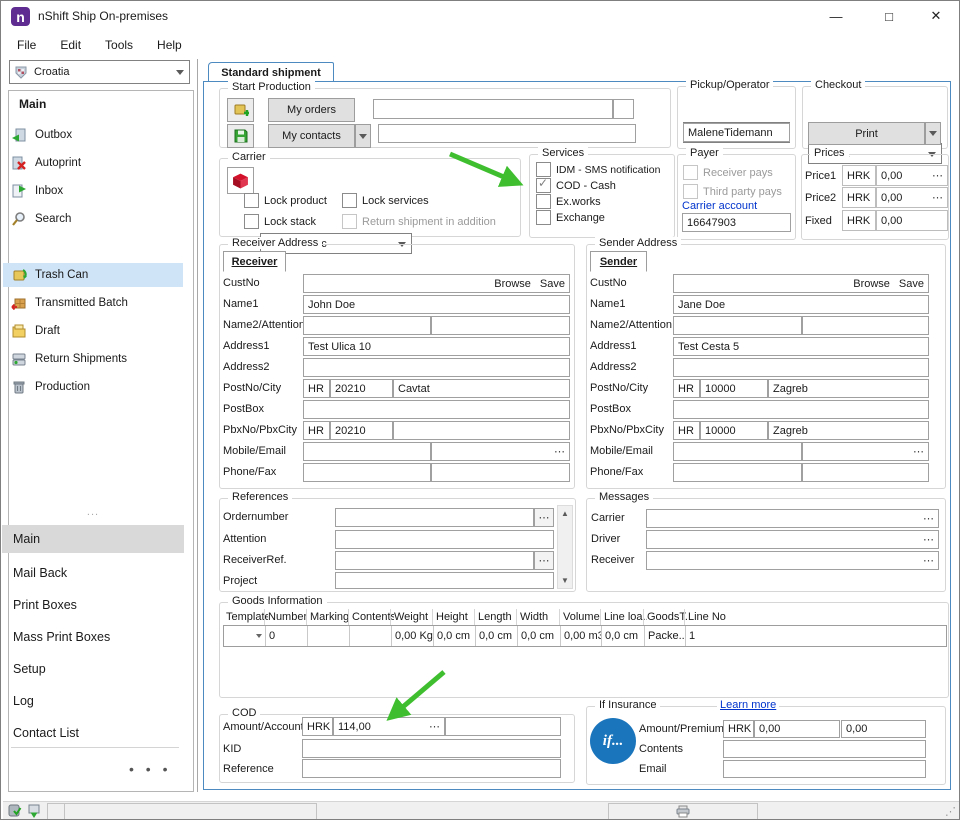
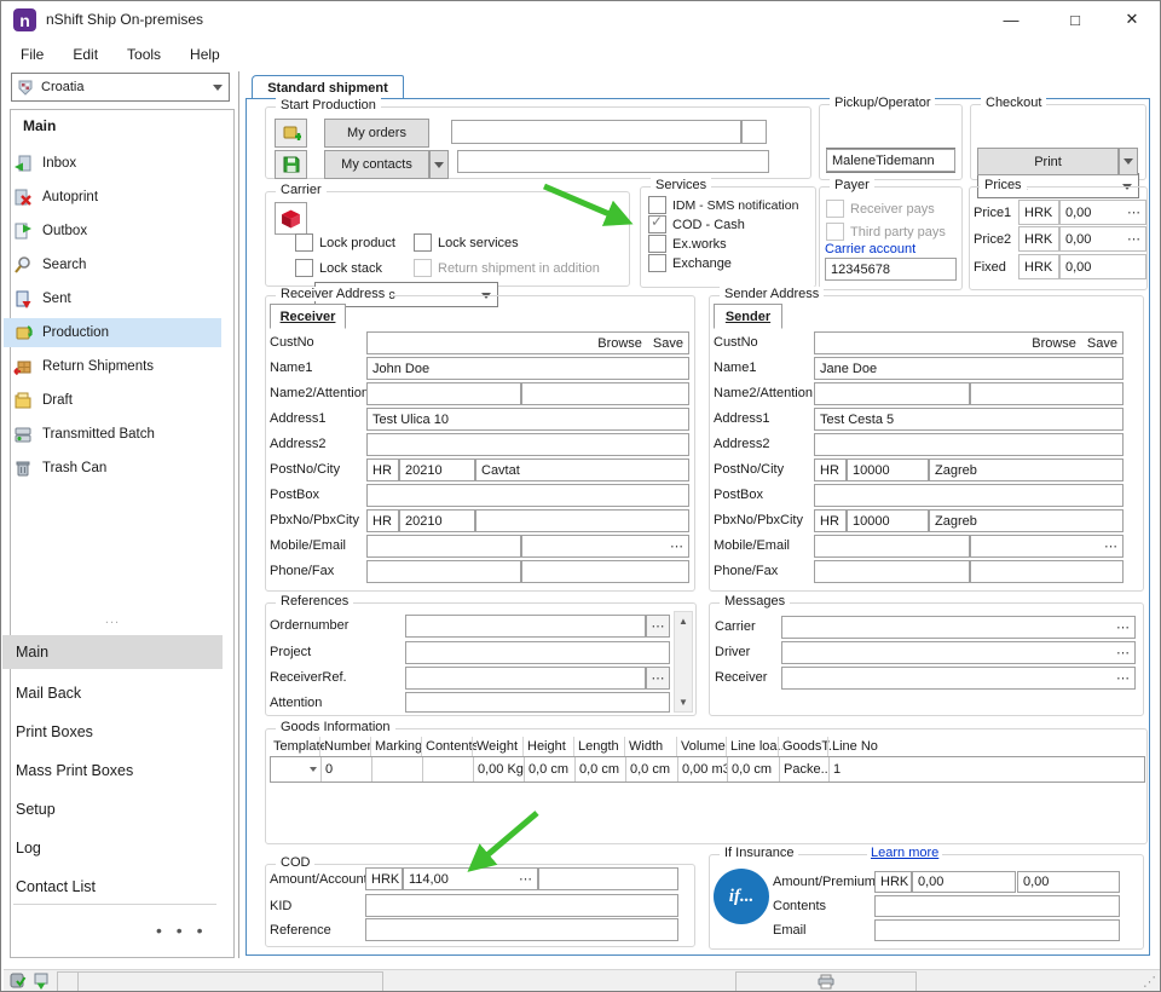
  n
  nShift Ship On-premises
  —
  □
  ✕
  File
  Edit
  Tools
  Help
  Croatia
  Main
- Outbox
+ Inbox
  Autoprint
- Inbox
+ Outbox
  Search
+ Sent
- Trash Can
+ Production
- Transmitted Batch
+ Return Shipments
  Draft
- Return Shipments
+ Transmitted Batch
- Production
+ Trash Can
  Main
  Mail Back
  Print Boxes
  Mass Print Boxes
  Setup
  Log
  Contact List
  Standard shipment
  Start Production
  My orders
  My contacts
  Pickup/Operator
  MaleneTidemann
  Checkout
  Print
  Carrier
  Lock product
  Lock services
  Lock stack
  Return shipment in addition
  Services
  IDM - SMS notification
  COD - Cash
  Ex.works
  Exchange
  Payer
  Receiver pays
  Third party pays
  Carrier account
- 16647903
+ 12345678
  Prices
  Price1
  HRK
  0,00
  Price2
  HRK
  0,00
  Fixed
  HRK
  0,00
  Receiver Address
  Receiver
  CustNo
  Browse
  Save
  Name1
  John Doe
  Name2/Attention
  Address1
  Test Ulica 10
  Address2
  PostNo/City
  HR
  20210
  Cavtat
  PostBox
  PbxNo/PbxCity
  HR
  20210
  Mobile/Email
  Phone/Fax
  Sender Address
  Sender
  CustNo
  Browse
  Save
  Name1
  Jane Doe
  Name2/Attention
  Address1
  Test Cesta 5
  Address2
  PostNo/City
  HR
  10000
  Zagreb
  PostBox
  PbxNo/PbxCity
  HR
  10000
  Zagreb
  Mobile/Email
  Phone/Fax
  References
  Ordernumber
- Attention
+ Project
  ReceiverRef.
- Project
+ Attention
  ▲
  ▼
  Messages
  Carrier
  Driver
  Receiver
  Goods Information
  Template
  Numbe
  Marking
  Contents
  Weight
  Height
  Length
  Width
  Volume
  Line loa.
  GoodsT.
  Line No
  0
  0,00 Kg
  0,0 cm
  0,0 cm
  0,0 cm
  0,00 m3
  0,0 cm
  Packe..
  1
  COD
  Amount/Accoun
  HRK
  114,00
  KID
  Reference
  If Insurance
  Learn more
  if...
  Amount/Premium
  HRK
  0,00
  0,00
  Contents
  Email
  ⋰
